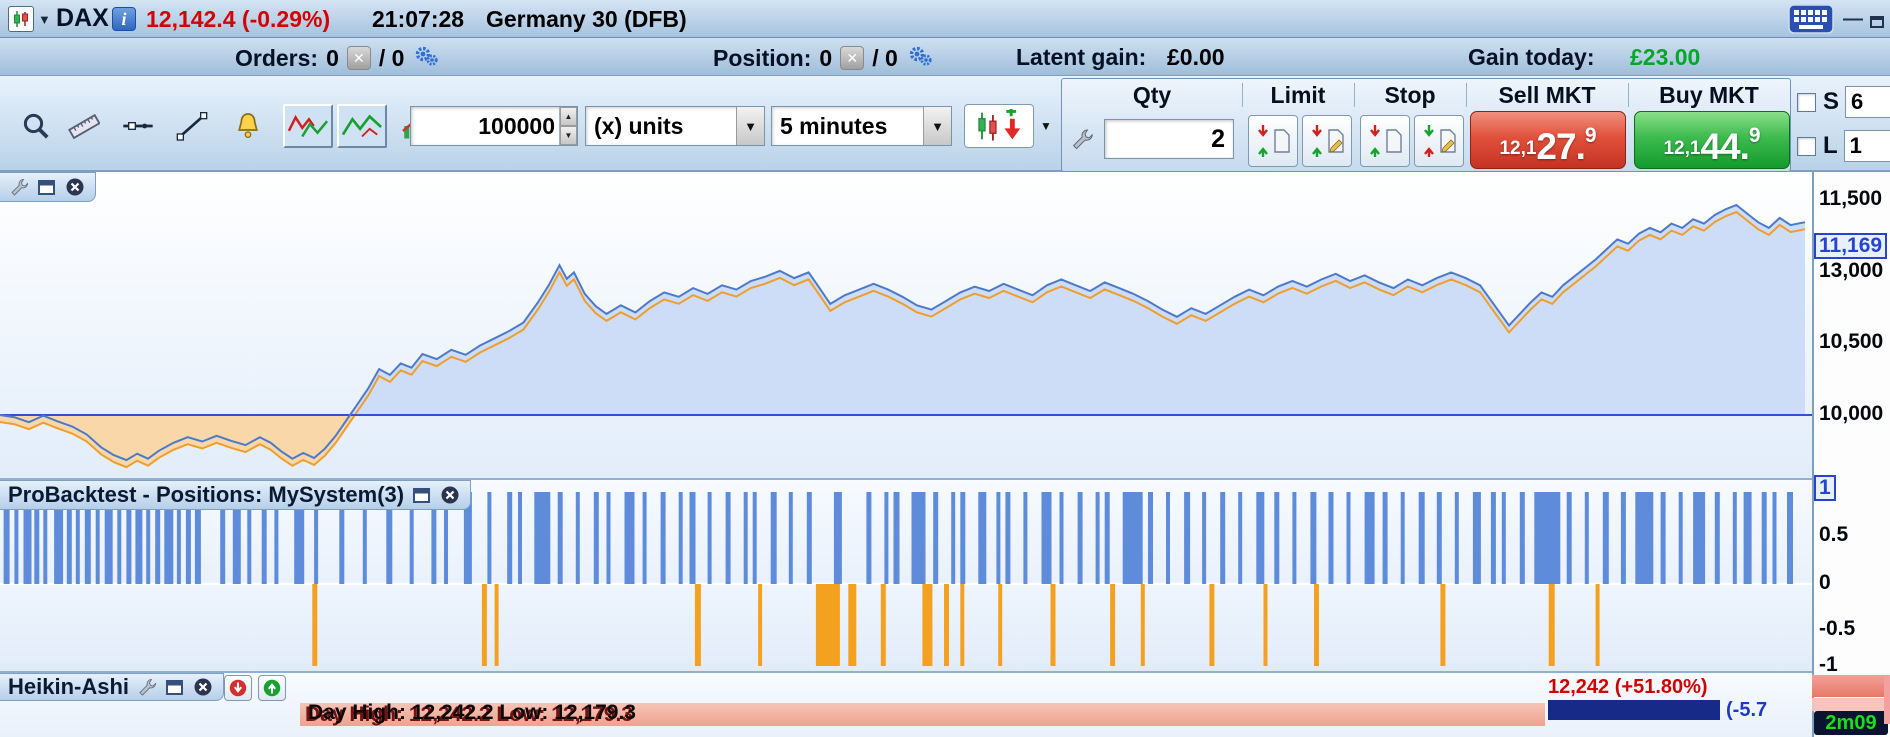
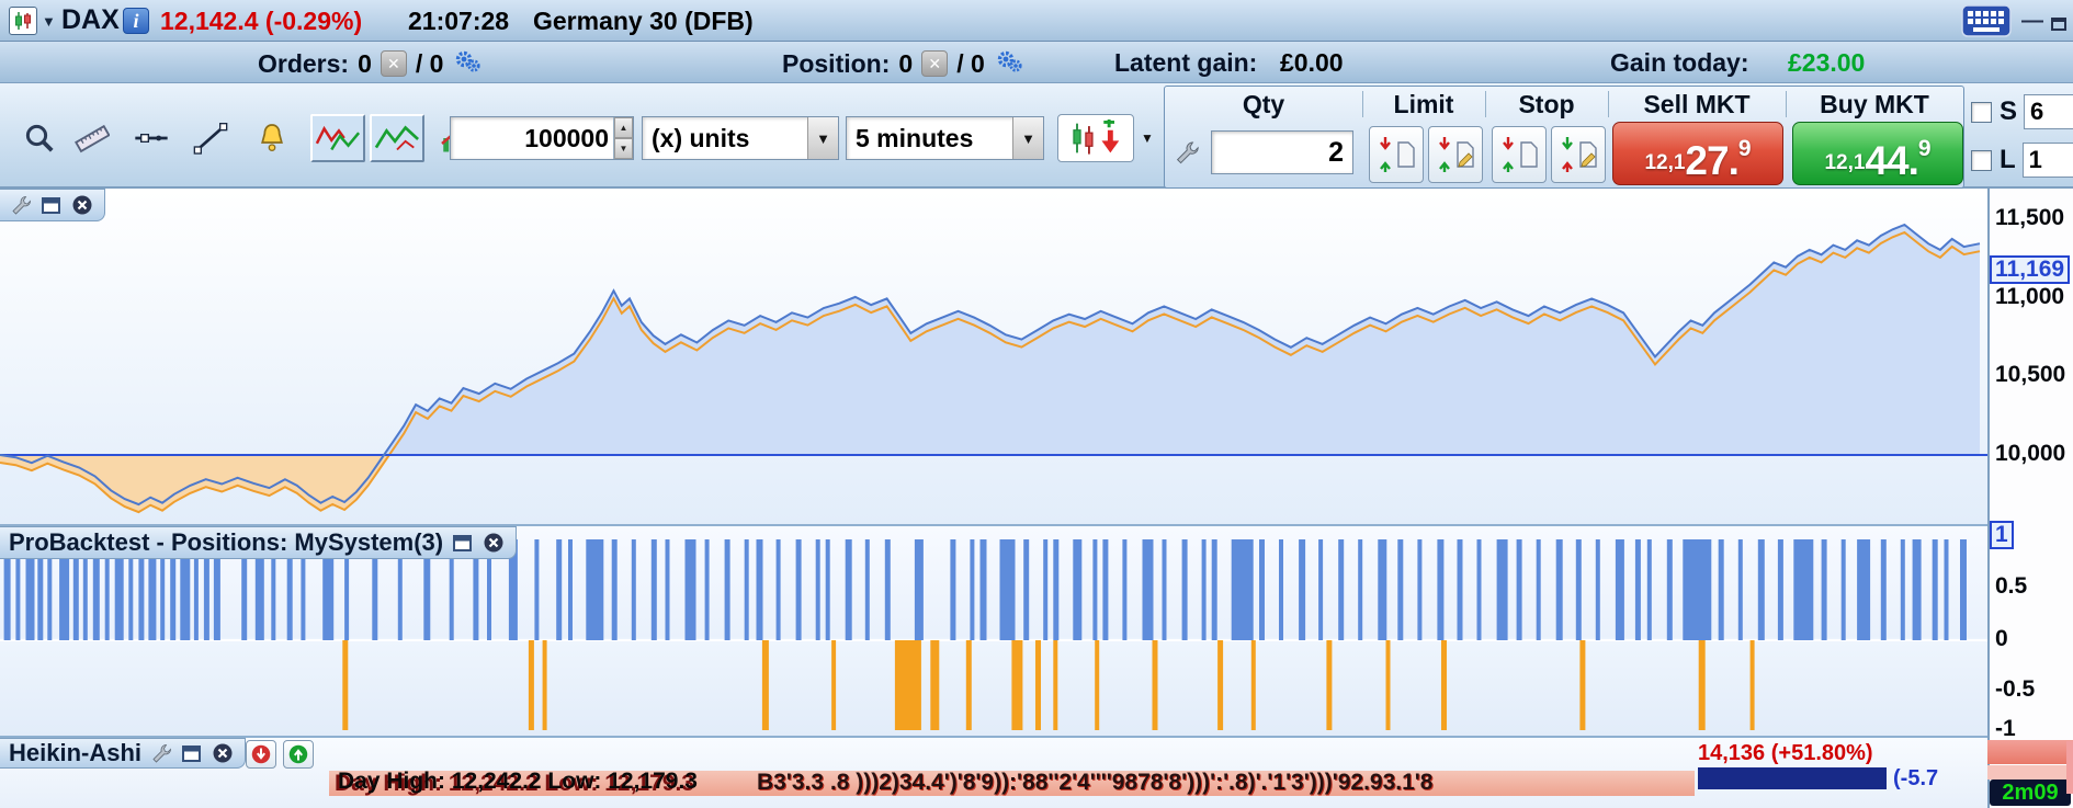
  ▼
  DAX
  i
  12,142.4 (-0.29%)
  21:07:28
  Germany 30 (DFB)
  —
  Orders:
  0
  ✕
  / 0
  Position:
  0
  ✕
  / 0
  Latent gain:
  £0.00
  Gain today:
  £23.00
  100000
  ▲
  ▼
  (x) units
  ▼
  5 minutes
  ▼
  ▼
  Qty
  Limit
  Stop
  Sell MKT
  Buy MKT
  2
  12,1
  27.
  9
  12,1
  44.
  9
  S
  6
  L
  1
  ProBacktest - Positions: MySystem(3)
  Heikin-Ashi
  Day High: 12,242.2 Low: 12,179.3
+ B3'3.3 .8 )))2)34.4')'8'9)):'88''2'4''''9878'8')))':'.8)'.'1'3')))'92.93.1'8
- 12,242 (+51.80%)
+ 14,136 (+51.80%)
  (-5.7
  2m09
  11,500
  11,169
- 13,000
+ 11,000
  10,500
  10,000
  1
  0.5
  0
  -0.5
  -1
